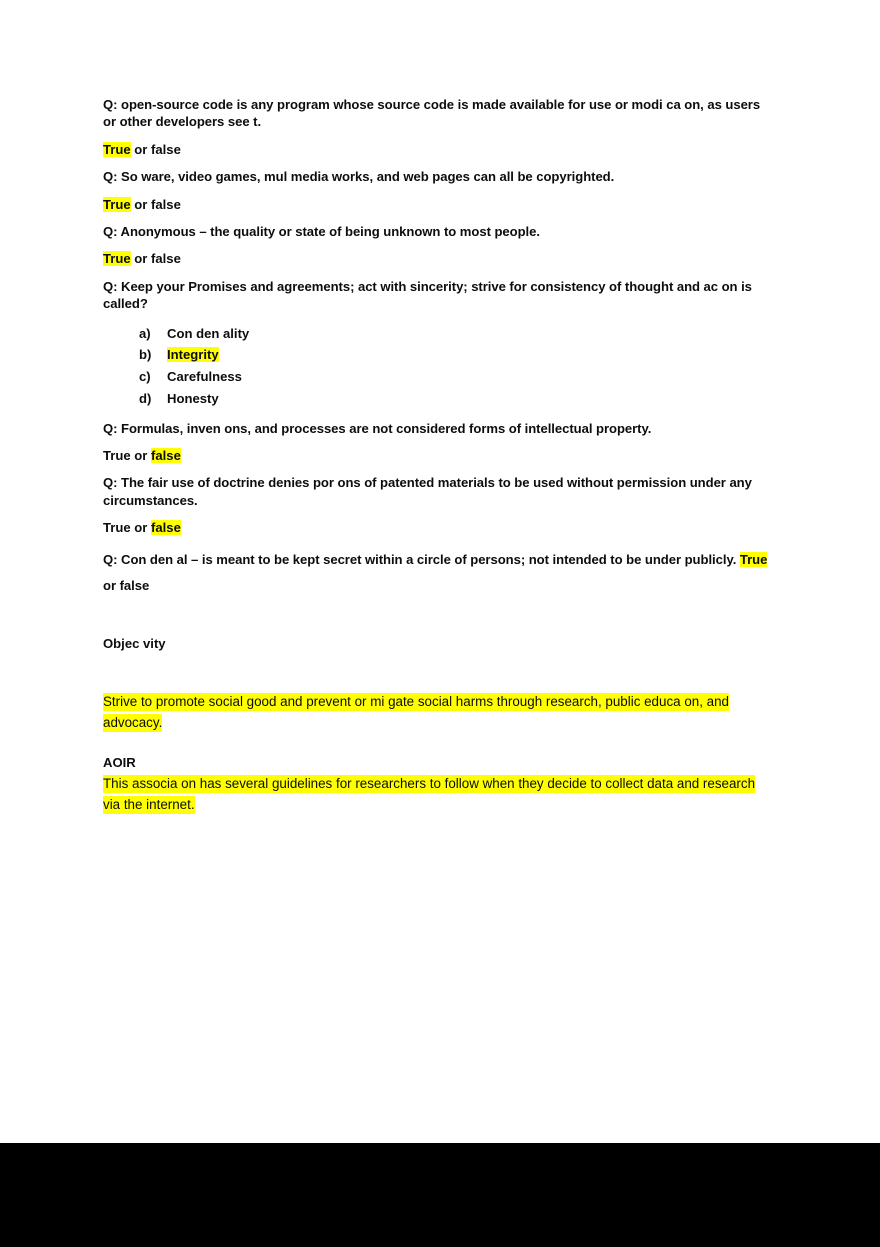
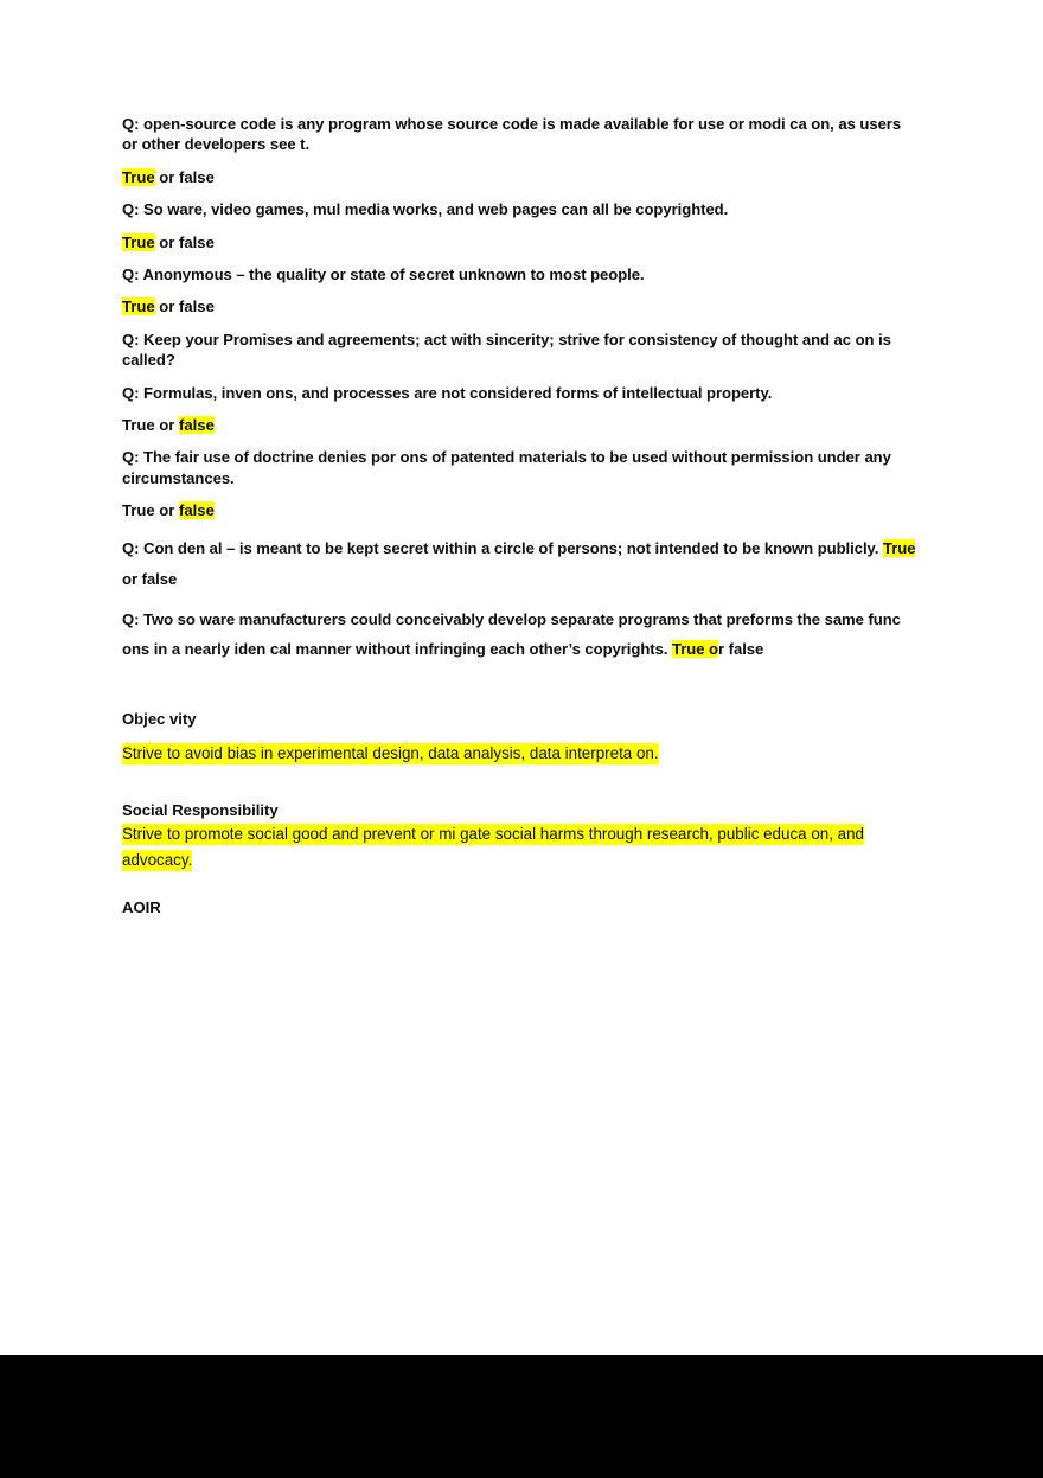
  Q: open-source code is any program whose source code is made available for use or modi ca on, as users or other developers see t.
  True or false
  Q: So ware, video games, mul media works, and web pages can all be copyrighted.
  True or false
- Q: Anonymous – the quality or state of being unknown to most people.
+ Q: Anonymous – the quality or state of secret unknown to most people.
  True or false
  Q: Keep your Promises and agreements; act with sincerity; strive for consistency of thought and ac on is called?
- a) Con den ality
- b) Integrity
- c) Carefulness
- d) Honesty
  Q: Formulas, inven ons, and processes are not considered forms of intellectual property.
  True or false
  Q: The fair use of doctrine denies por ons of patented materials to be used without permission under any circumstances.
  True or false
- Q: Con den al – is meant to be kept secret within a circle of persons; not intended to be under publicly. True or false
+ Q: Con den al – is meant to be kept secret within a circle of persons; not intended to be known publicly. True or false
+ Q: Two so ware manufacturers could conceivably develop separate programs that preforms the same func ons in a nearly iden cal manner without infringing each other’s copyrights. True or false
  Objec vity
+ Strive to avoid bias in experimental design, data analysis, data interpreta on.
+ Social Responsibility
  Strive to promote social good and prevent or mi gate social harms through research, public educa on, and advocacy.
  AOIR
- This associa on has several guidelines for researchers to follow when they decide to collect data and research via the internet.
